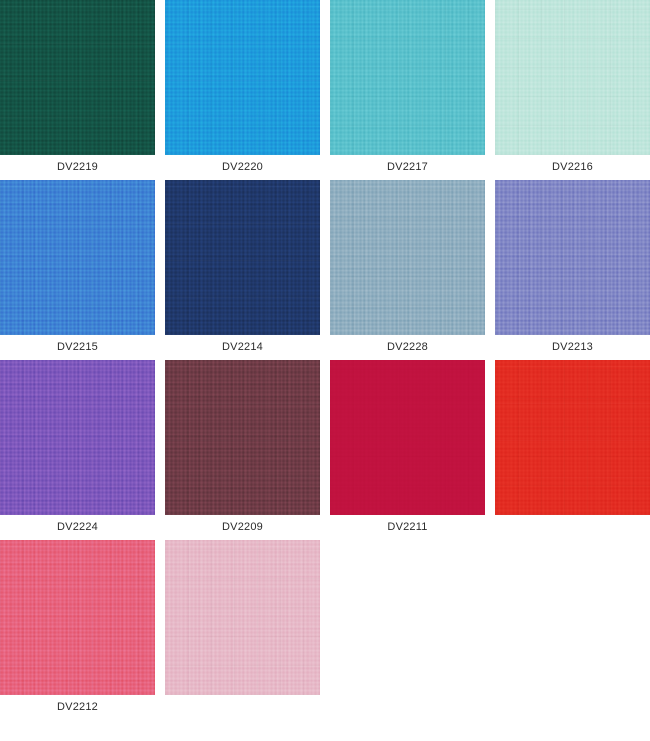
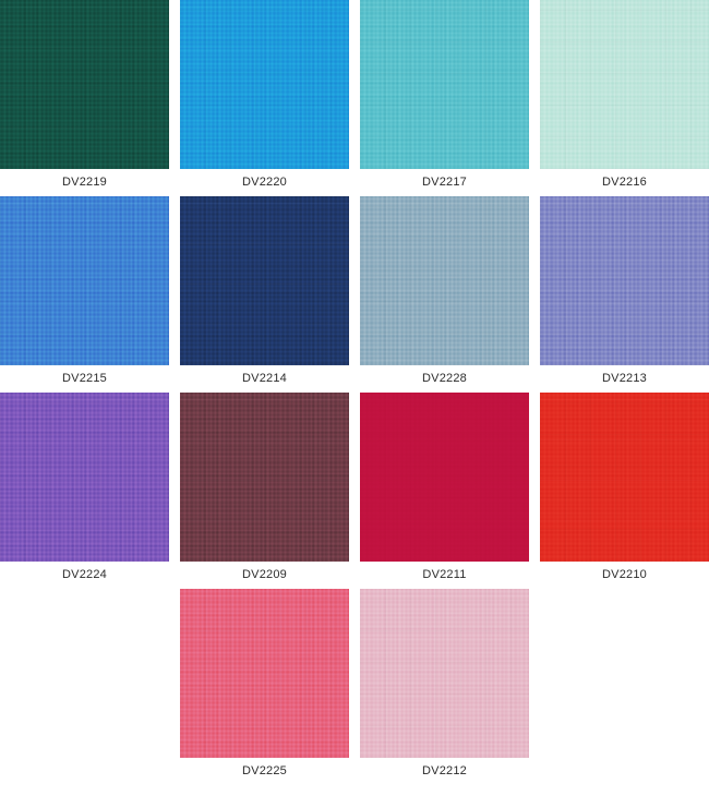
  DV2219
  DV2220
  DV2217
  DV2216
  DV2215
  DV2214
  DV2228
  DV2213
  DV2224
  DV2209
  DV2211
+ DV2210
+ DV2225
  DV2212
